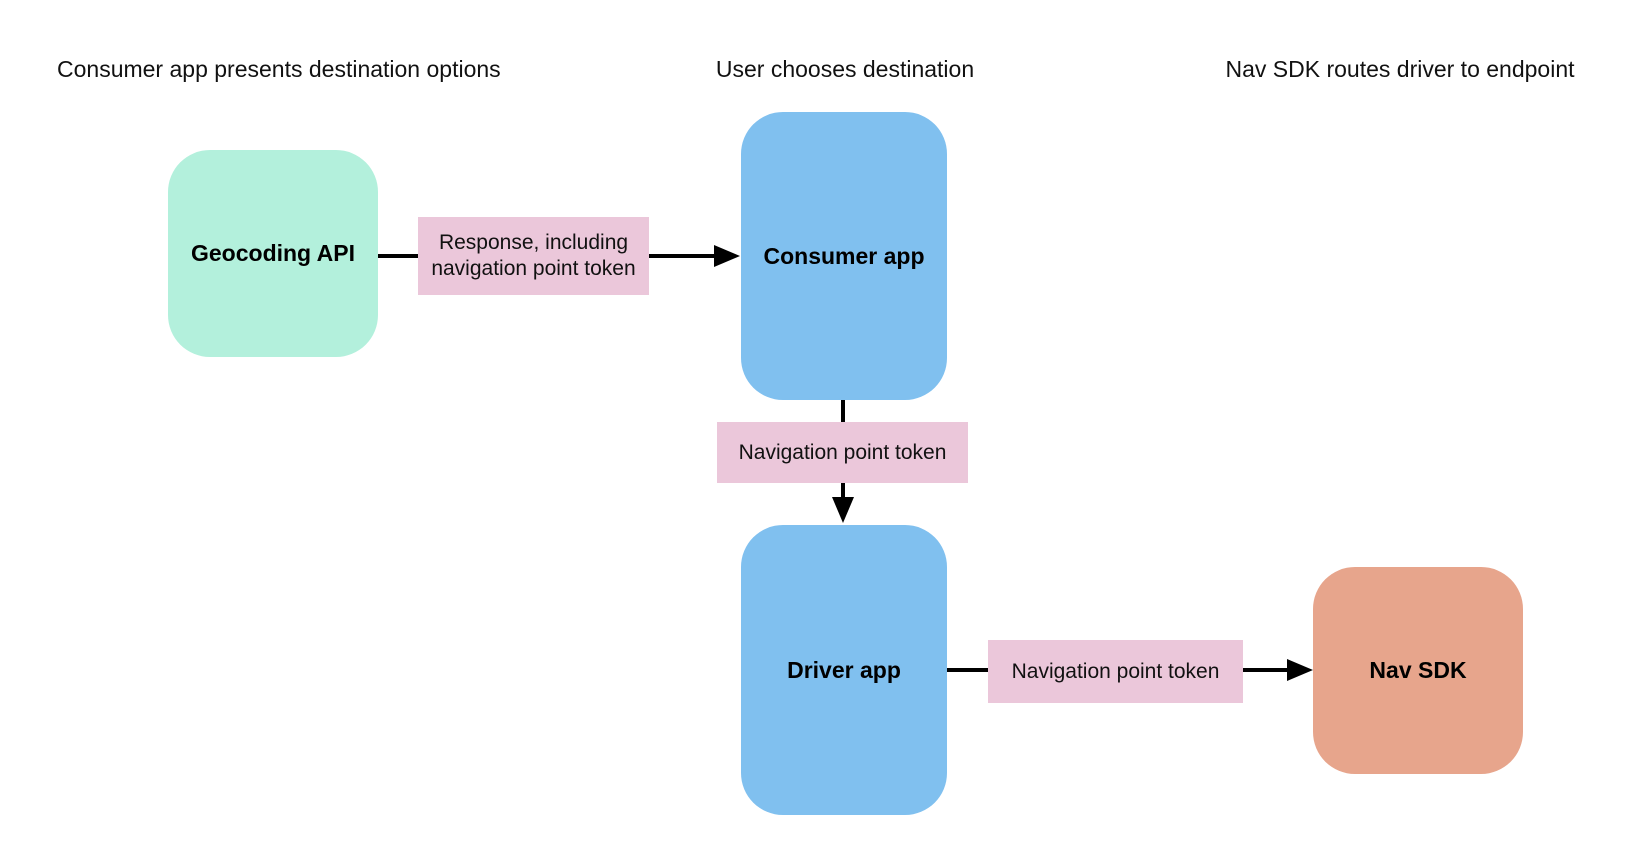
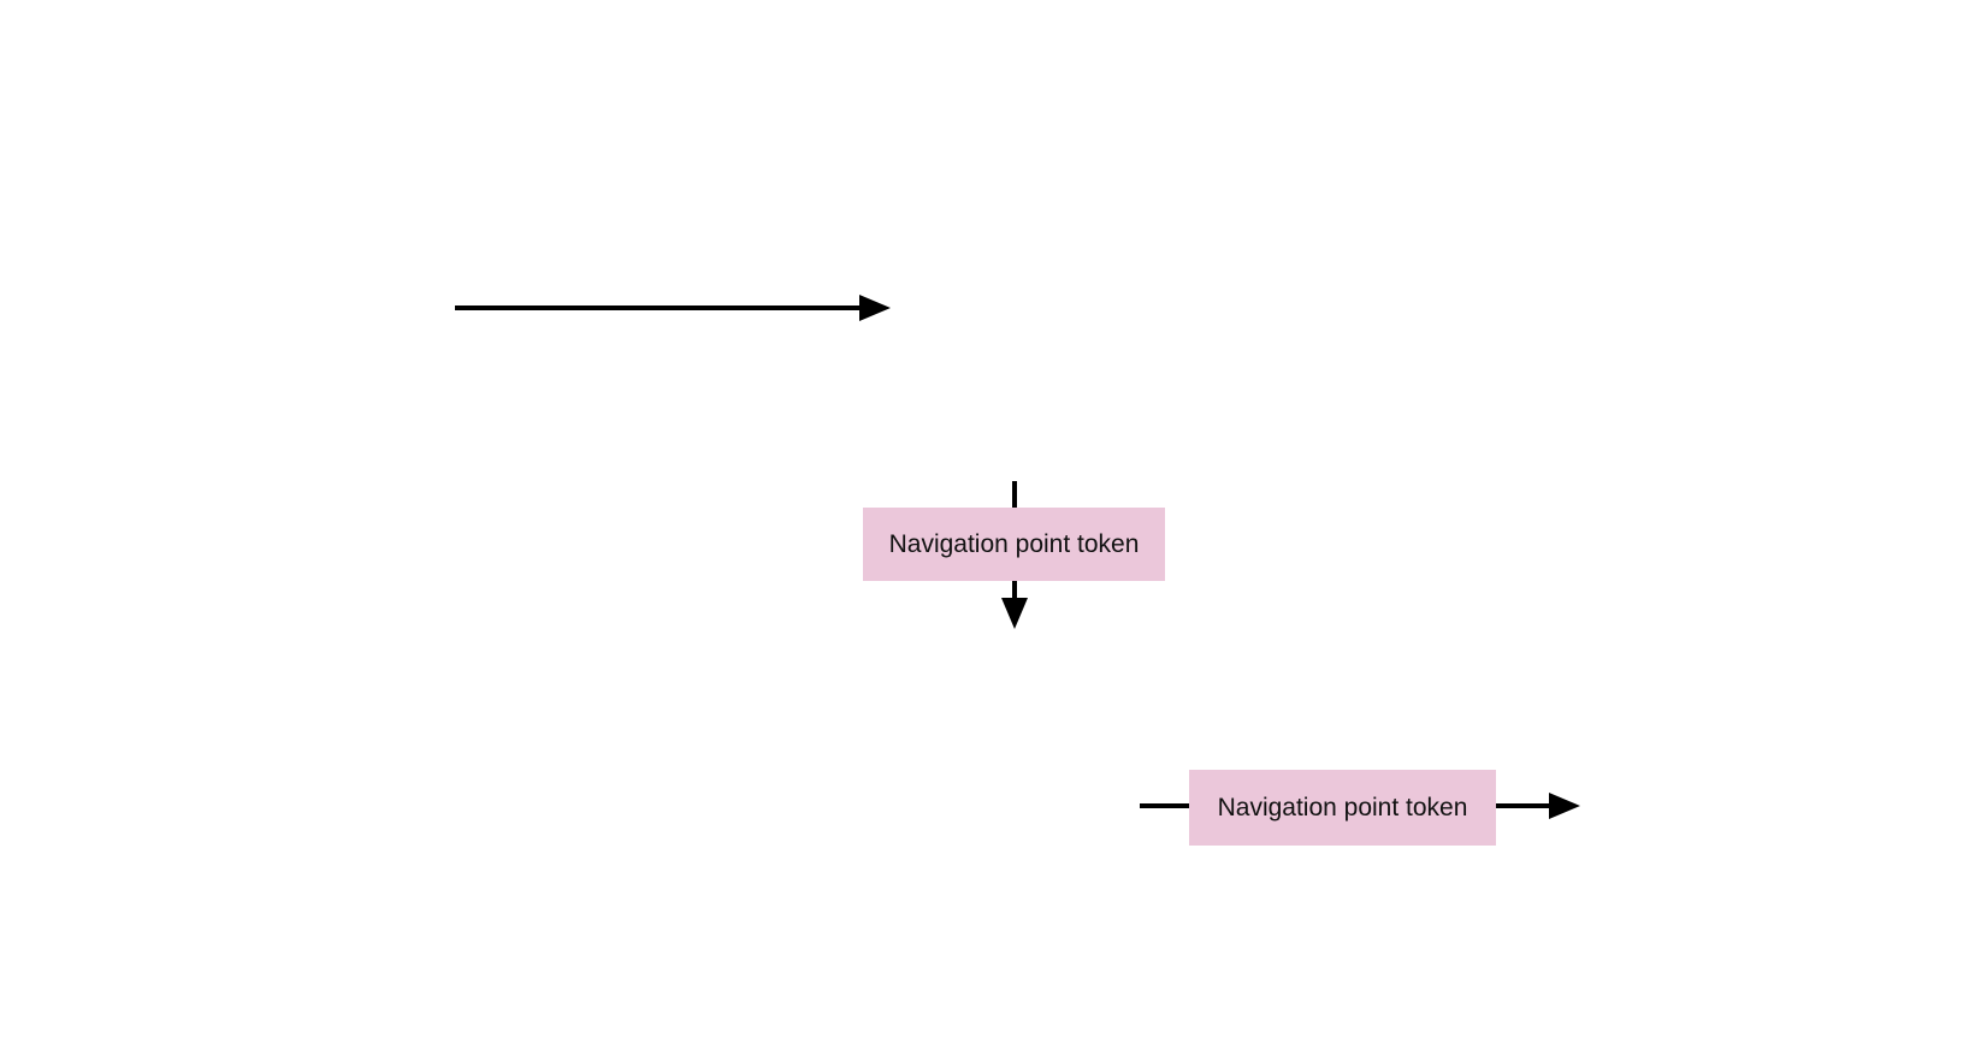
- Consumer app presents destination options
- User chooses destination
- Nav SDK routes driver to endpoint
- Geocoding API
- Consumer app
- Driver app
- Nav SDK
- Response, including navigation point token
  Navigation point token
  Navigation point token
